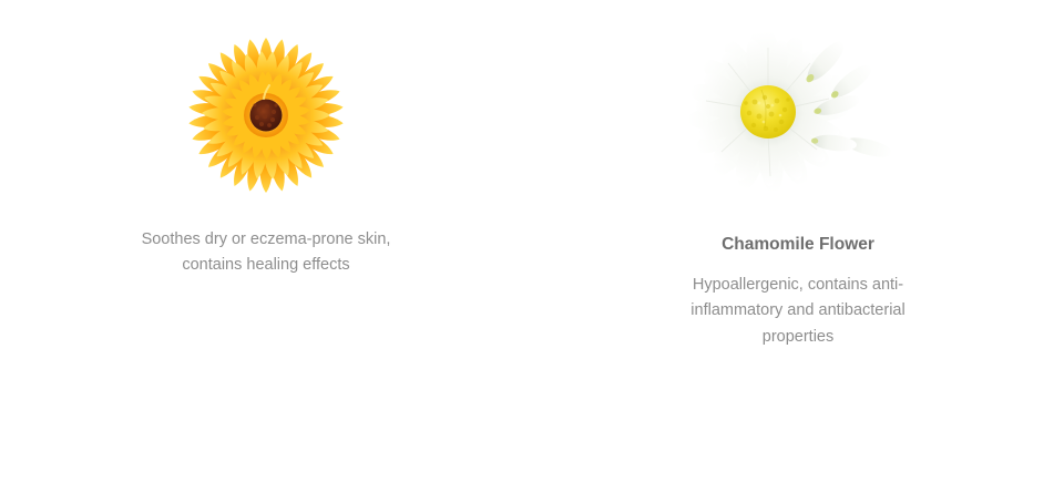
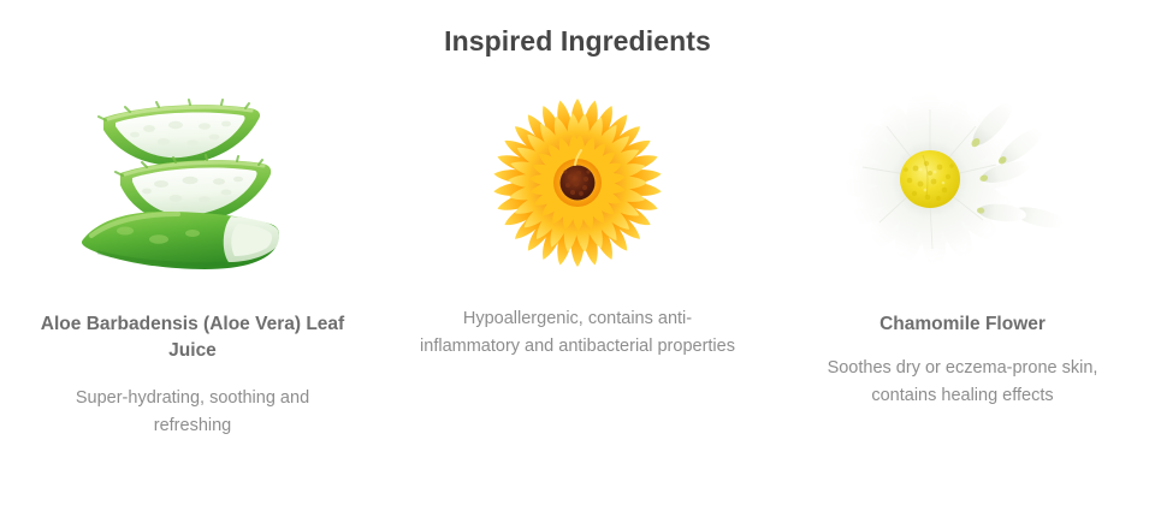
+ Inspired Ingredients
+ Aloe Barbadensis (Aloe Vera) Leaf Juice
+ Super-hydrating, soothing and refreshing
- Soothes dry or eczema-prone skin, contains healing effects
+ Hypoallergenic, contains anti-inflammatory and antibacterial properties
  Chamomile Flower
- Hypoallergenic, contains anti-inflammatory and antibacterial properties
+ Soothes dry or eczema-prone skin, contains healing effects
